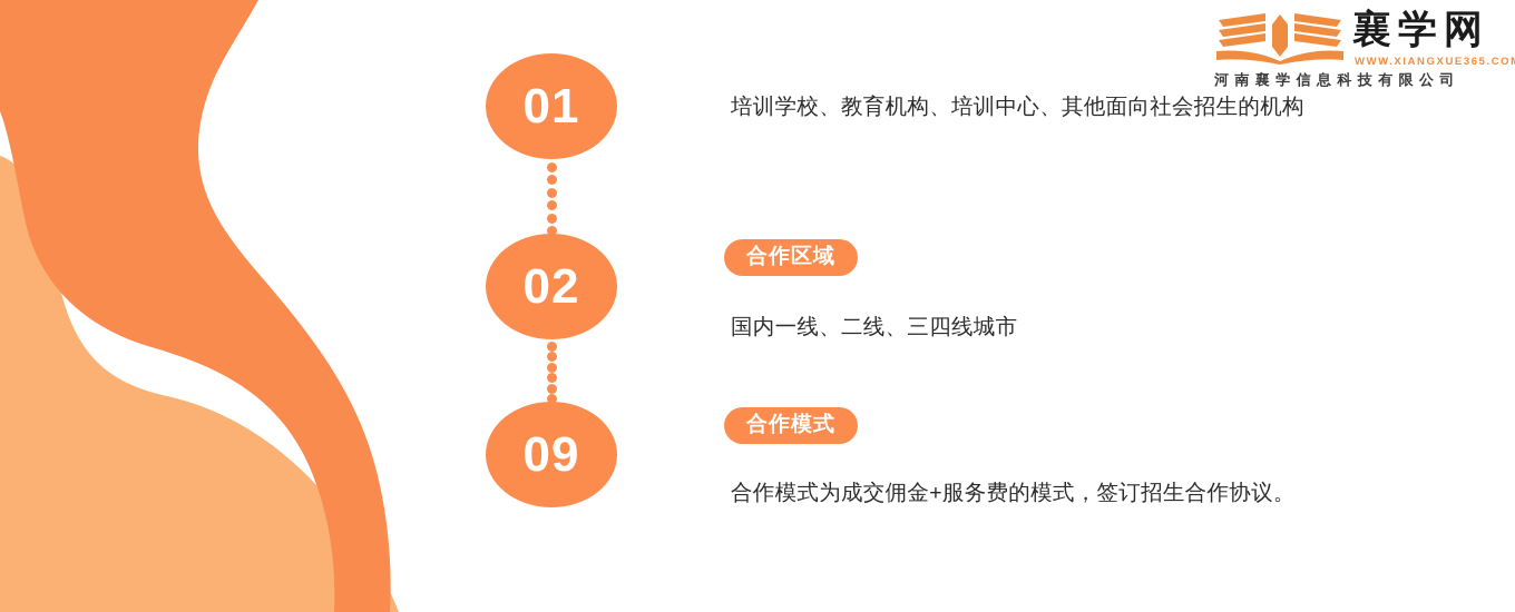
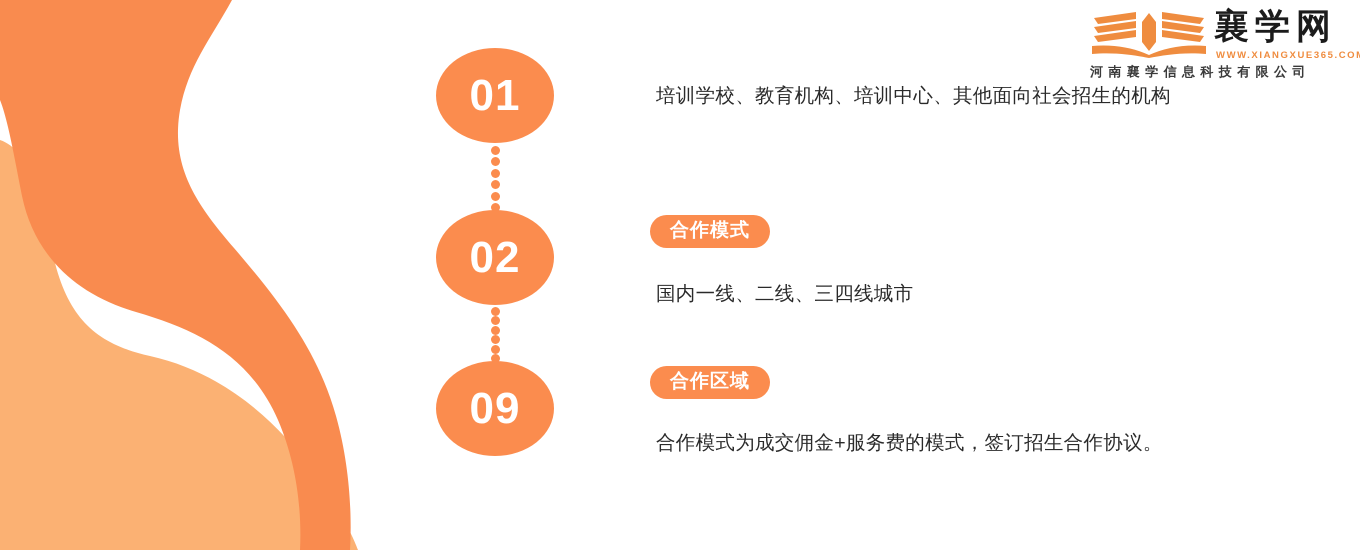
  襄学网
  WWW.XIANGXUE365.CO
  河南襄学信息科技有限公司
  01
  02
  09
  培训学校、教育机构、培训中心、其他面向社会招生的机构
- 合作区域
+ 合作模式
  国内一线、二线、三四线城市
- 合作模式
+ 合作区域
  合作模式为成交佣金+服务费的模式，签订招生合作协议。
